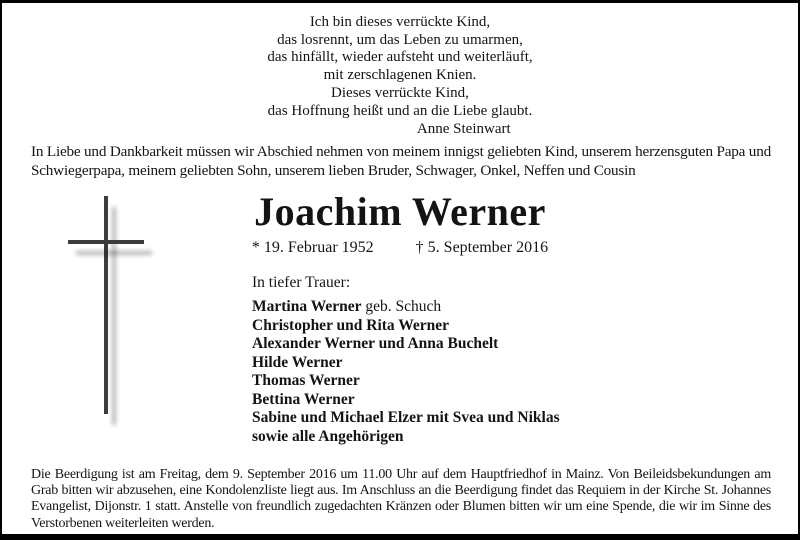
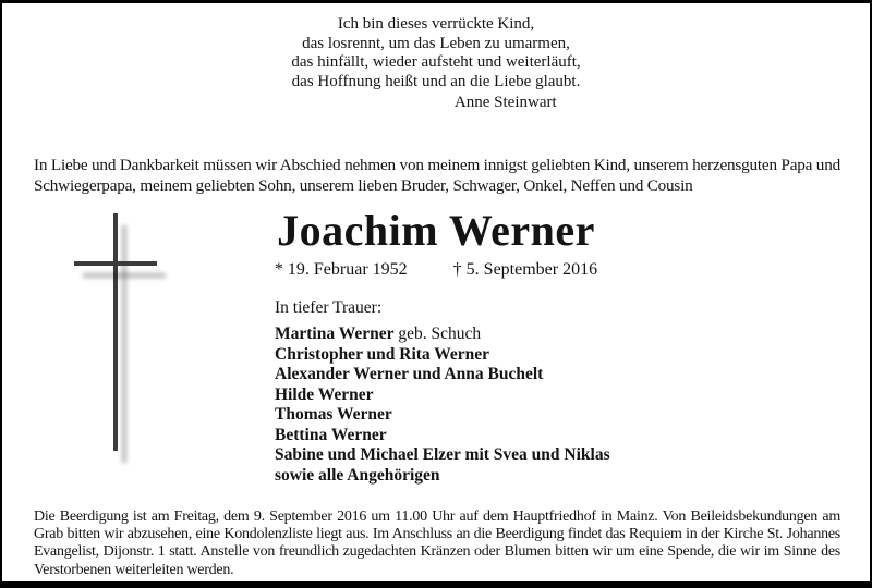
  Ich bin dieses verrückte Kind,
  das losrennt, um das Leben zu umarmen,
  das hinfällt, wieder aufsteht und weiterläuft,
- mit zerschlagenen Knien.
- Dieses verrückte Kind,
  das Hoffnung heißt und an die Liebe glaubt.
  Anne Steinwart
  In Liebe und Dankbarkeit müssen wir Abschied nehmen von meinem innigst geliebten Kind, unserem herzensguten Papa und Schwiegerpapa, meinem geliebten Sohn, unserem lieben Bruder, Schwager, Onkel, Neffen und Cousin
  Joachim Werner
  * 19. Februar 1952 † 5. September 2016
  In tiefer Trauer:
  Martina Werner geb. Schuch
  Christopher und Rita Werner
  Alexander Werner und Anna Buchelt
  Hilde Werner
  Thomas Werner
  Bettina Werner
  Sabine und Michael Elzer mit Svea und Niklas
  sowie alle Angehörigen
  Die Beerdigung ist am Freitag, dem 9. September 2016 um 11.00 Uhr auf dem Hauptfriedhof in Mainz. Von Beileidsbekundungen am Grab bitten wir abzusehen, eine Kondolenzliste liegt aus. Im Anschluss an die Beerdigung findet das Requiem in der Kirche St. Johannes Evangelist, Dijonstr. 1 statt. Anstelle von freundlich zugedachten Kränzen oder Blumen bitten wir um eine Spende, die wir im Sinne des Verstorbenen weiterleiten werden.
